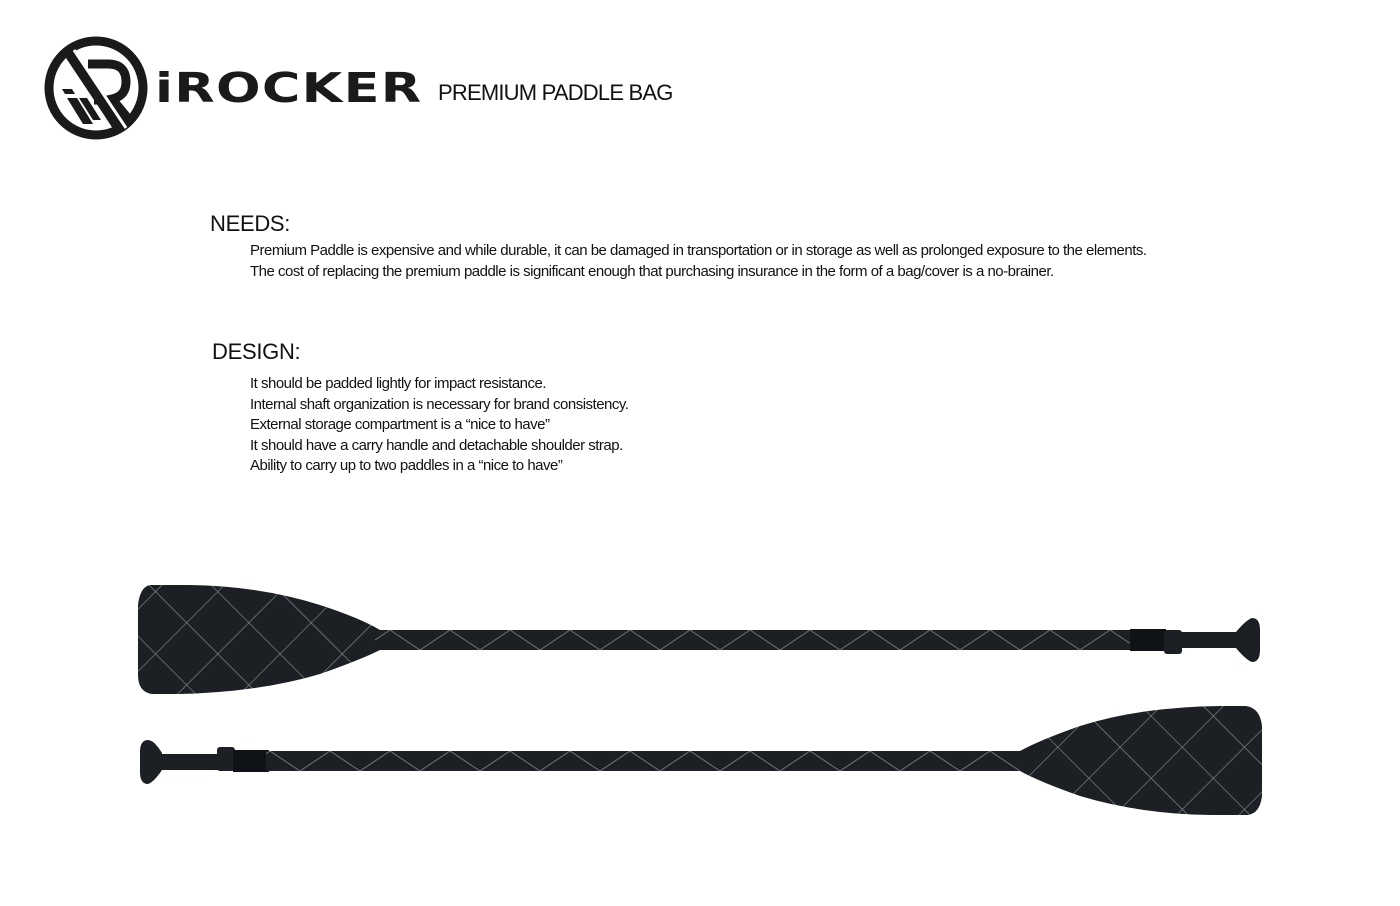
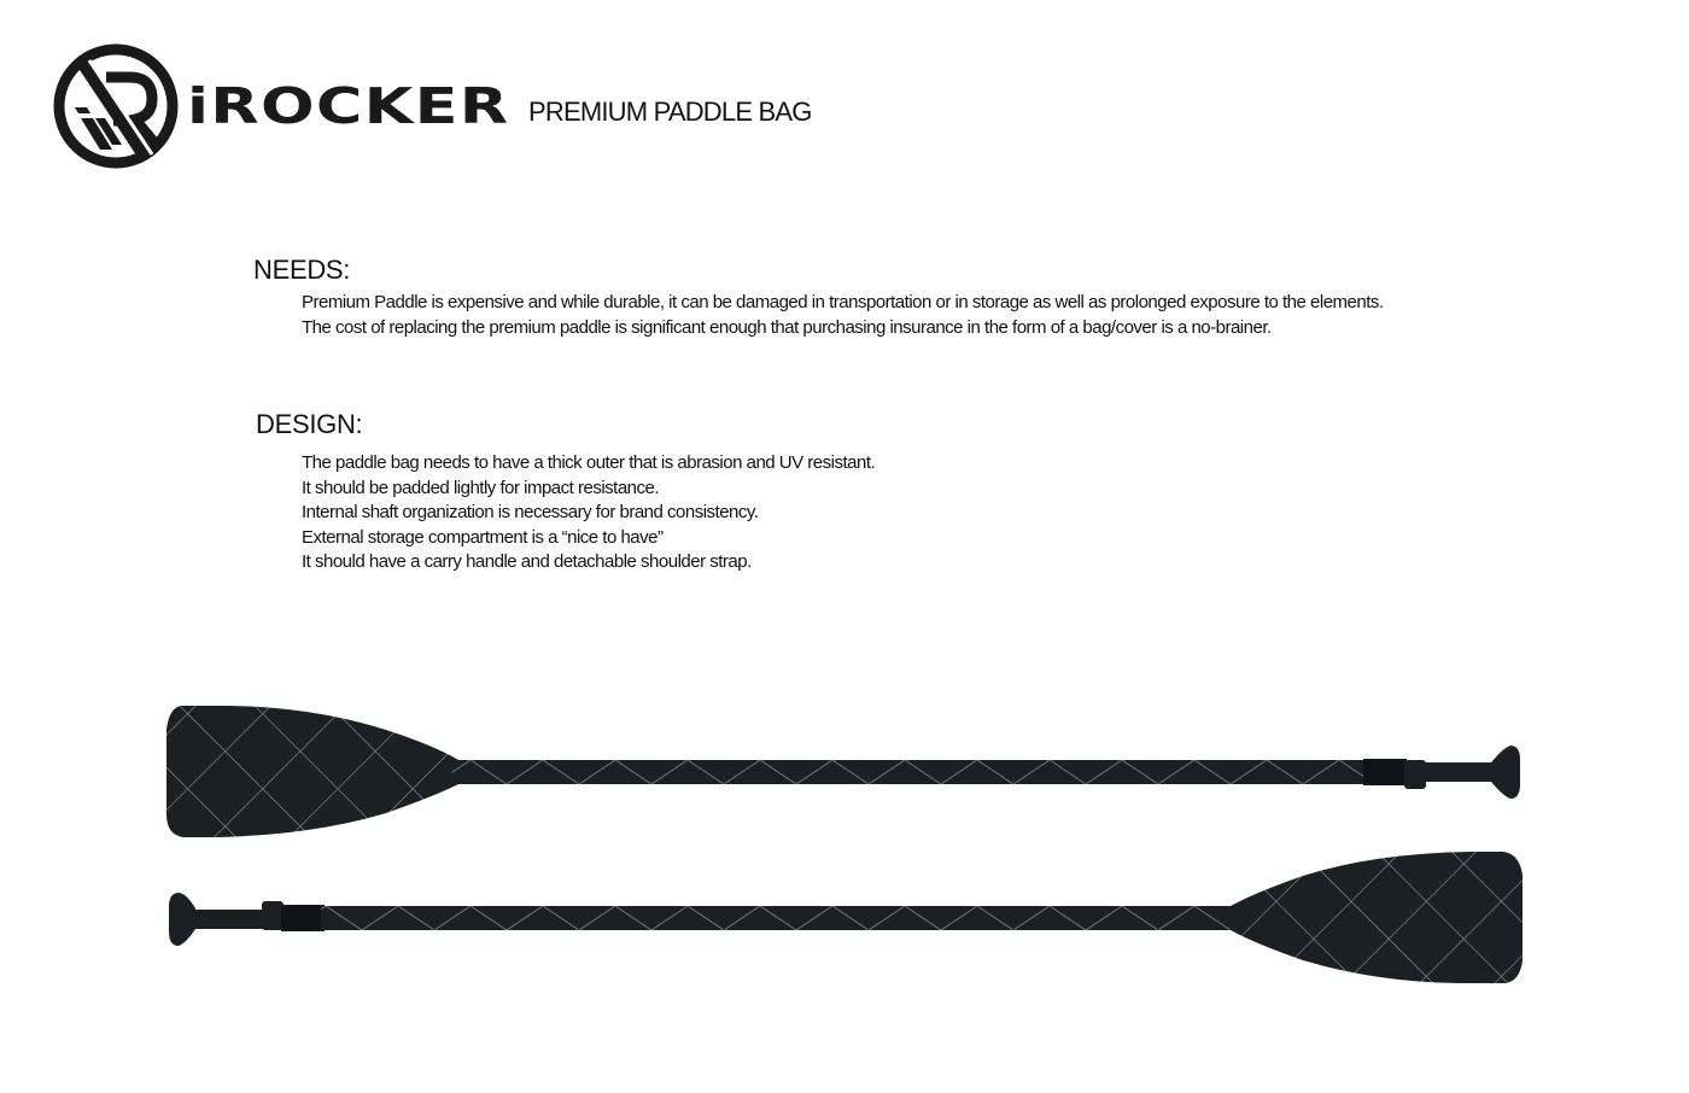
  iROCKER
  PREMIUM PADDLE BAG
  NEEDS:
  Premium Paddle is expensive and while durable, it can be damaged in transportation or in storage as well as prolonged exposure to the elements.
  The cost of replacing the premium paddle is significant enough that purchasing insurance in the form of a bag/cover is a no-brainer.
  DESIGN:
+ The paddle bag needs to have a thick outer that is abrasion and UV resistant.
  It should be padded lightly for impact resistance.
  Internal shaft organization is necessary for brand consistency.
  External storage compartment is a “nice to have”
  It should have a carry handle and detachable shoulder strap.
- Ability to carry up to two paddles in a “nice to have”
